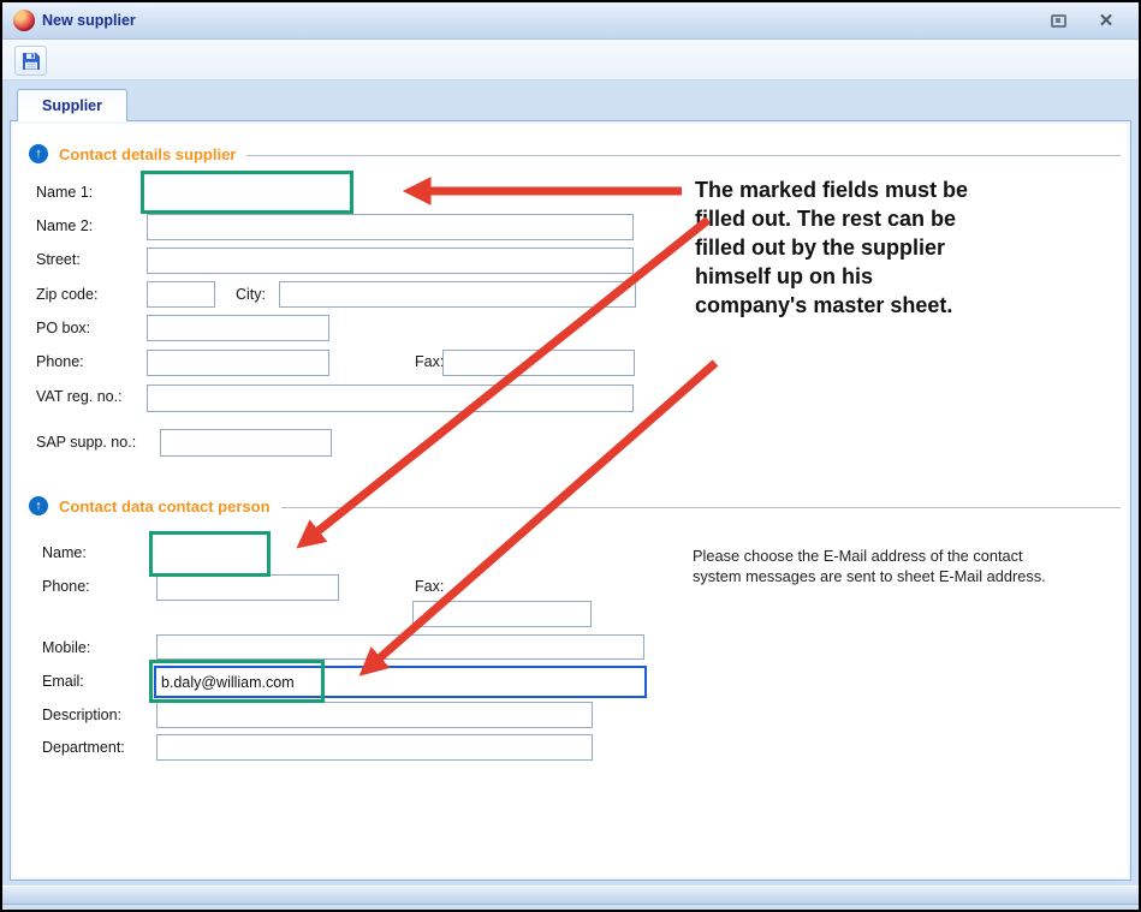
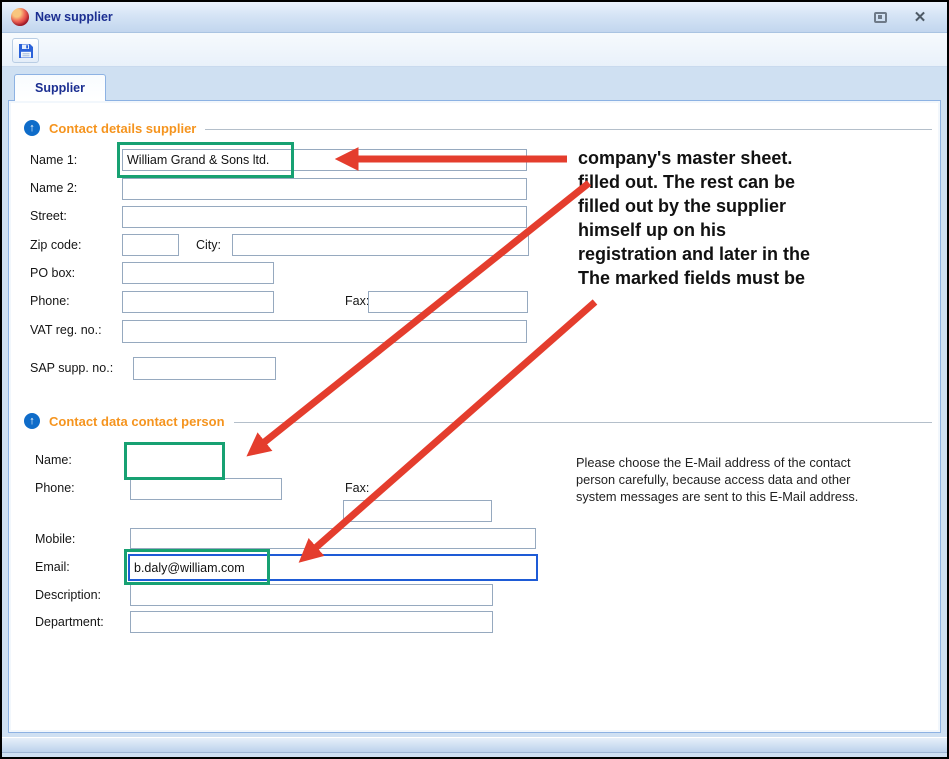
  New supplier
  ✕
  Supplier
  ↑
  Contact details supplier
  Name 1:
+ William Grand & Sons ltd.
  Name 2:
  Street:
  Zip code:
  City:
  PO box:
  Phone:
  Fax
  VAT reg. no.:
  SAP supp. no.:
  ↑
  Contact data contact person
  Name:
  Phone:
  Fax:
  Mobile:
  Email:
  b.daly@william.com
  Description:
  Department:
- The marked fields must be
+ company's master sheet.
  flled out. The rest can be
  filled out by the supplier
  himself up on his
+ registration and later in the
- company's master sheet.
+ The marked fields must be
  Please choose the E-Mail address of the contact
+ person carefully, because access data and other
- system messages are sent to sheet E-Mail address.
+ system messages are sent to this E-Mail address.
